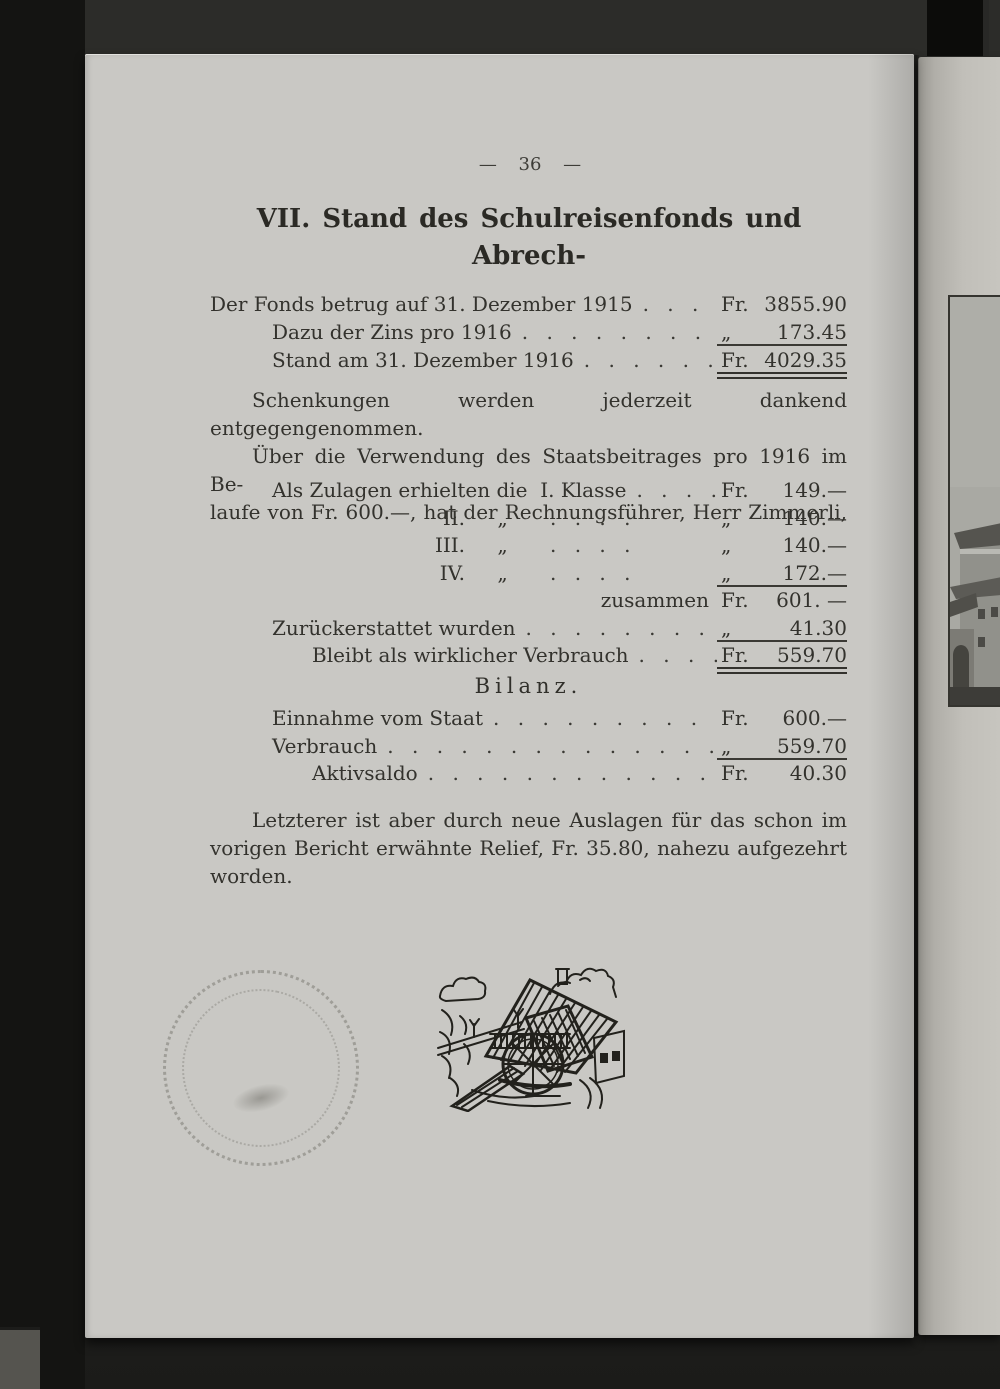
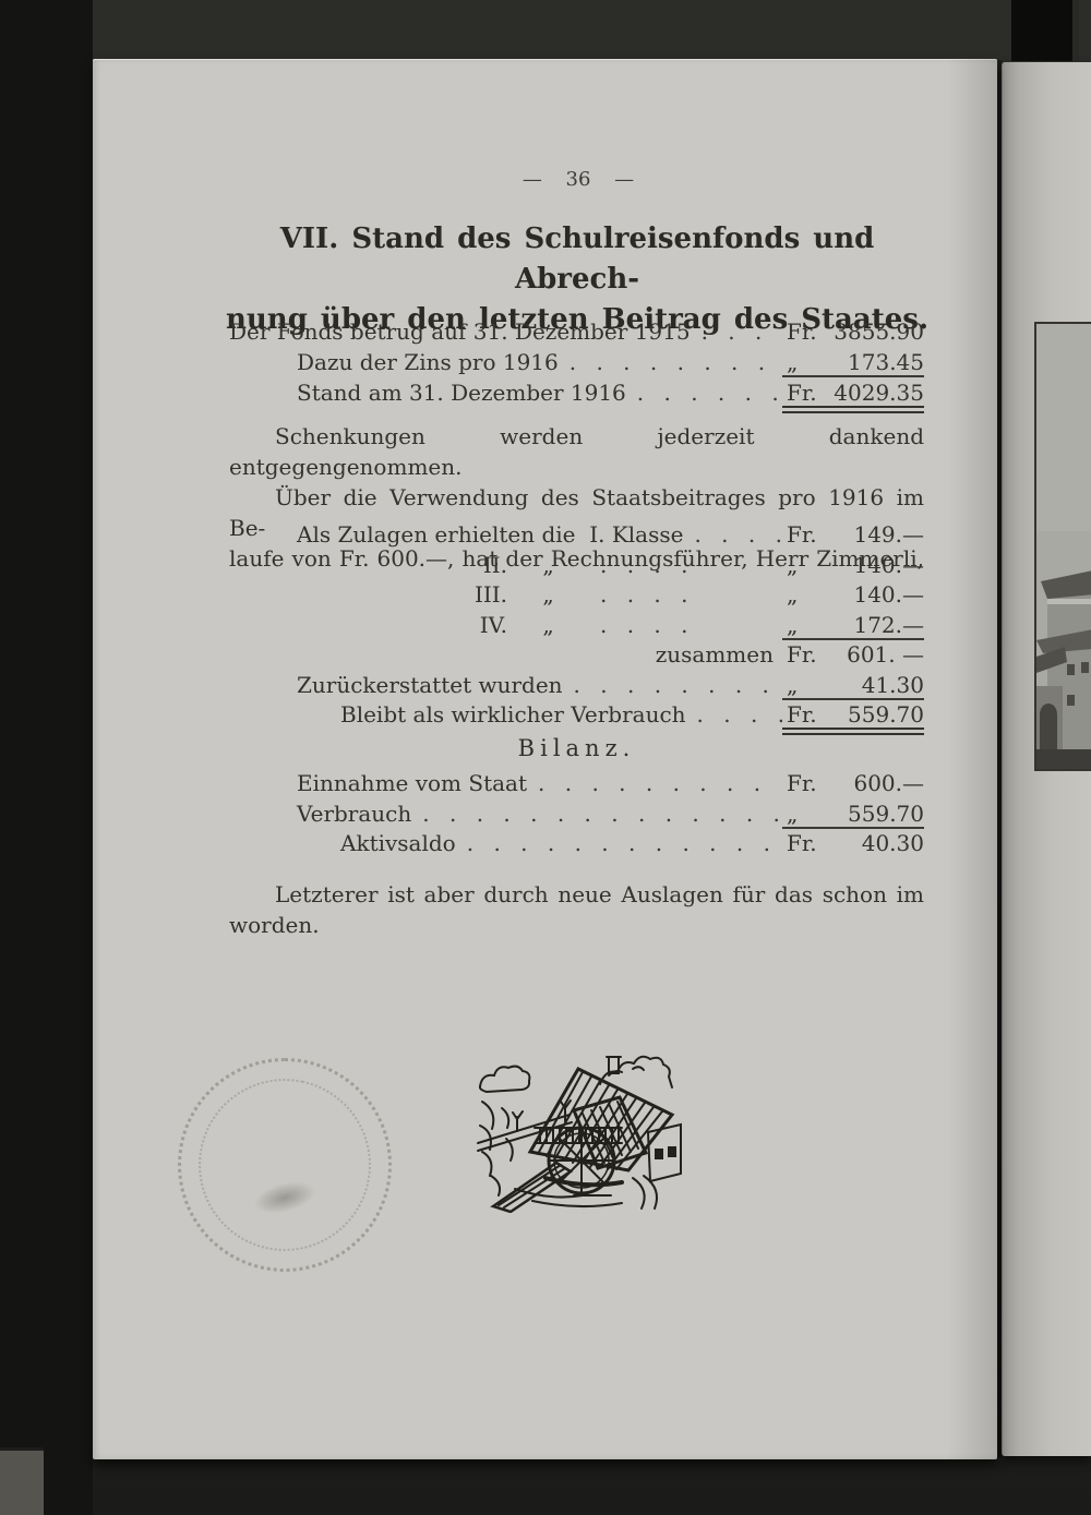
  — 36 —
  VII. Stand des Schulreisenfonds und Abrech-
+ nung über den letzten Beitrag des Staates.
  Der Fonds betrug auf 31. Dezember 1915 . . .
  Fr.
  3855.90
  Dazu der Zins pro 1916 . . . . . . . .
  „
  173.45
  Stand am 31. Dezember 1916 . . . . . .
  Fr.
  4029.35
  Schenkungen werden jederzeit dankend entgegengenommen.
  Über die Verwendung des Staatsbeitrages pro 1916 im Be-
  laufe von Fr. 600.—, hat der Rechnungsführer, Herr Zimmerli,
  Als Zulagen erhielten die I. Klasse . . . .
  Fr.
  149.—
  II. „ . . . .
  „
  140.—
  III. „ . . . .
  „
  140.—
  IV. „ . . . .
  „
  172.—
  zusammen
  Fr.
  601. —
  Zurückerstattet wurden . . . . . . . .
  „
  41.30
  Bleibt als wirklicher Verbrauch . . .
  Fr.
  559.70
  Bilanz.
  Einnahme vom Staat . . . . . . . . .
  Fr.
  600.—
  Verbrauch . . . . . . . . . . . . . .
  „
  559.70
  Aktivsaldo . . . . . . . . . . . .
  Fr.
  40.30
  Letzterer ist aber durch neue Auslagen für das schon im
- vorigen Bericht erwähnte Relief, Fr. 35.80, nahezu aufgezehrt
  worden.
